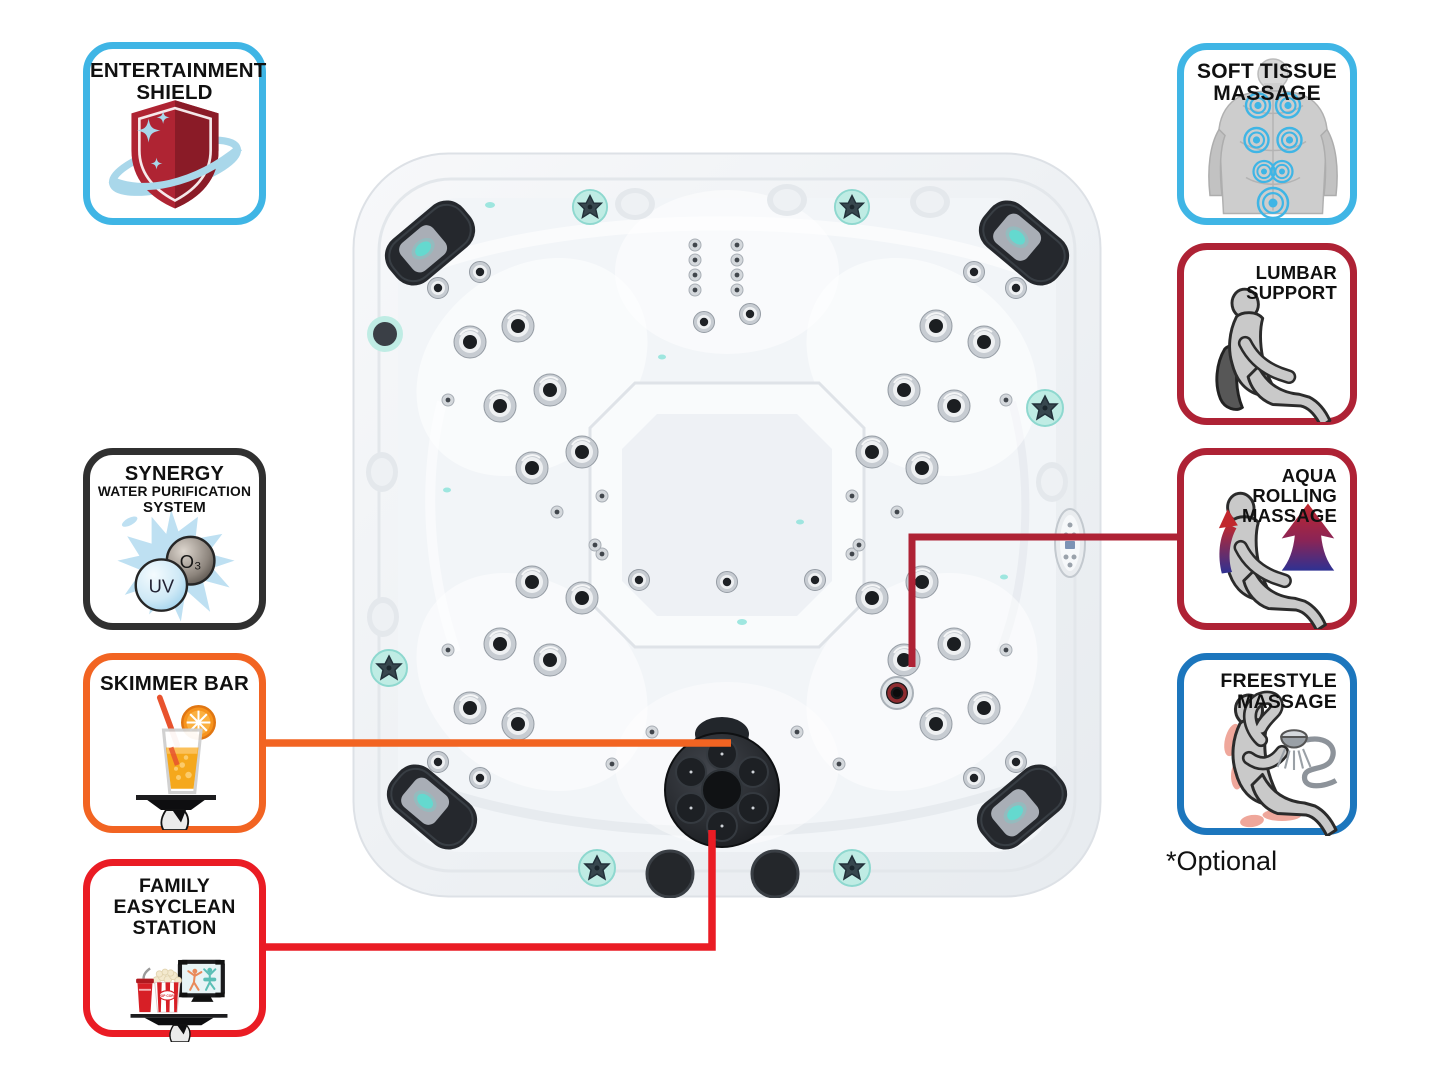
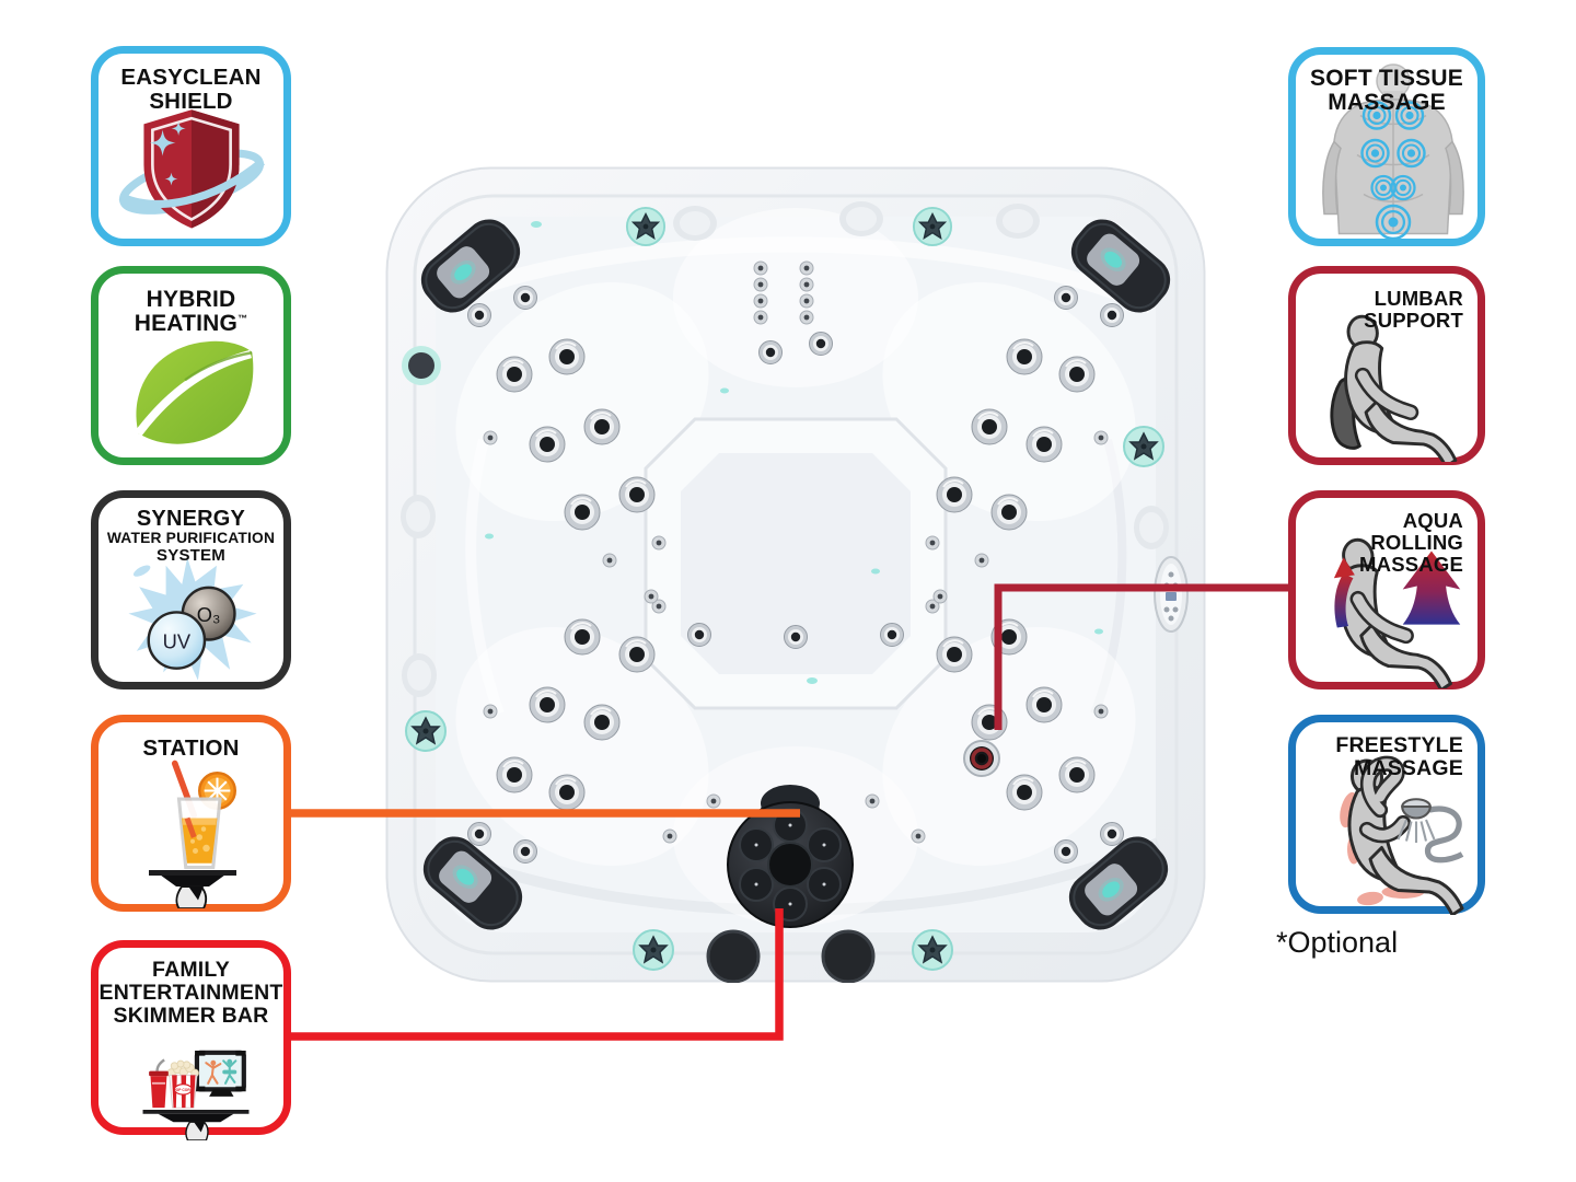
- ENTERTAINMENT
+ EASYCLEAN
  SHIELD
+ HYBRID
+ HEATING™
  SYNERGY
  WATER PURIFICATION
  SYSTEM
  O₃
  UV
- SKIMMER BAR
+ STATION
  FAMILY
- EASYCLEAN
+ ENTERTAINMENT
- STATION
+ SKIMMER BAR
  SOFT TISSUE
  MASSAGE
  LUMBAR
  SUPPORT
  AQUA
  ROLLING
  MASSAGE
  FREESTYLE
  MASSAGE
  *Optional
